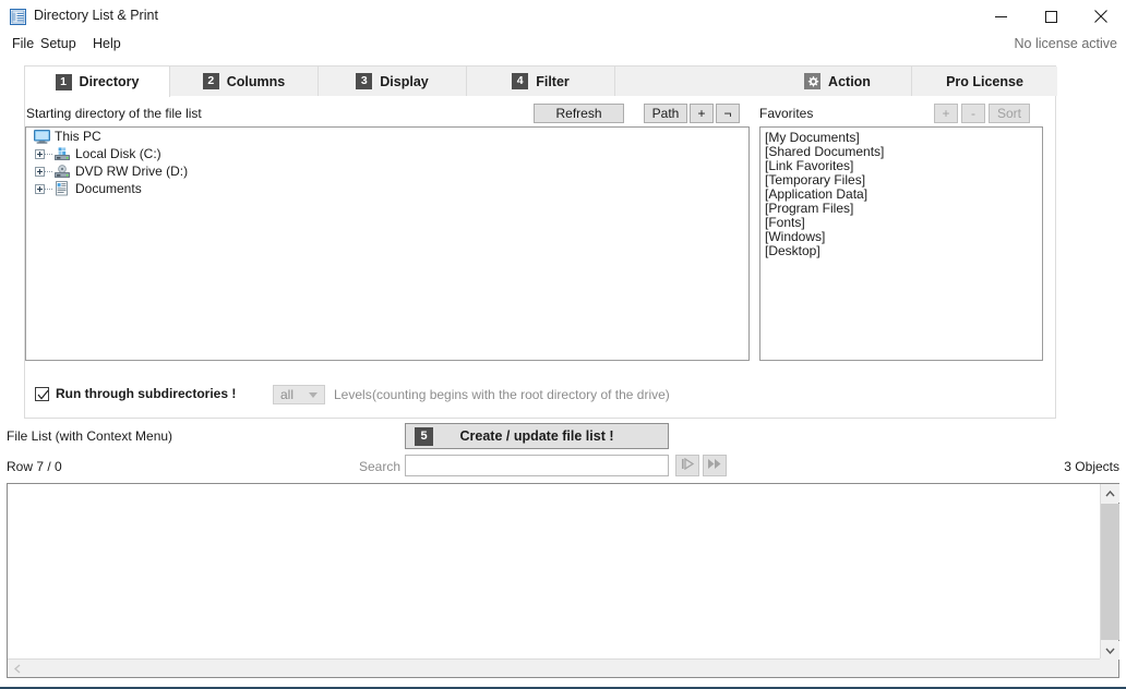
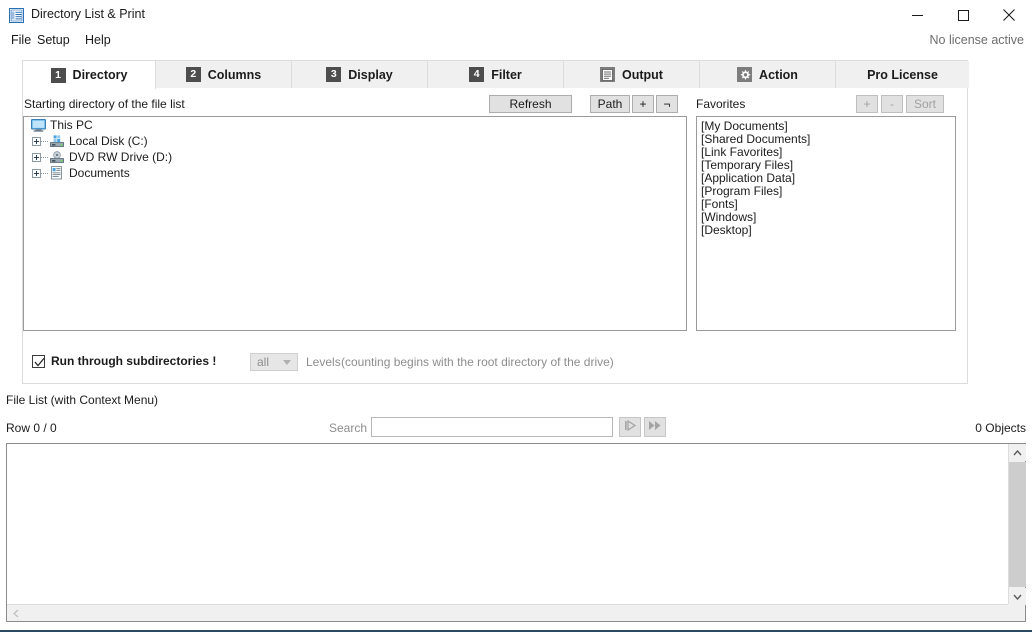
  Directory List & Print
  File
  Setup
  Help
  No license active
  1
  Directory
  2
  Columns
  3
  Display
  4
  Filter
+ Output
  Action
  Pro License
  Starting directory of the file list
  Refresh
  Path
  +
  ¬
  Favorites
  +
  -
  Sort
  This PC
  Local Disk (C:)
  DVD RW Drive (D:)
  Documents
  [My Documents]
  [Shared Documents]
  [Link Favorites]
  [Temporary Files]
  [Application Data]
  [Program Files]
  [Fonts]
  [Windows]
  [Desktop]
  Run through subdirectories !
  all
  Levels
  (counting begins with the root directory of the drive)
  File List (with Context Menu)
- 5
- Create / update file list !
- Row 7 / 0
+ Row 0 / 0
  Search
- 3 Objects
+ 0 Objects
